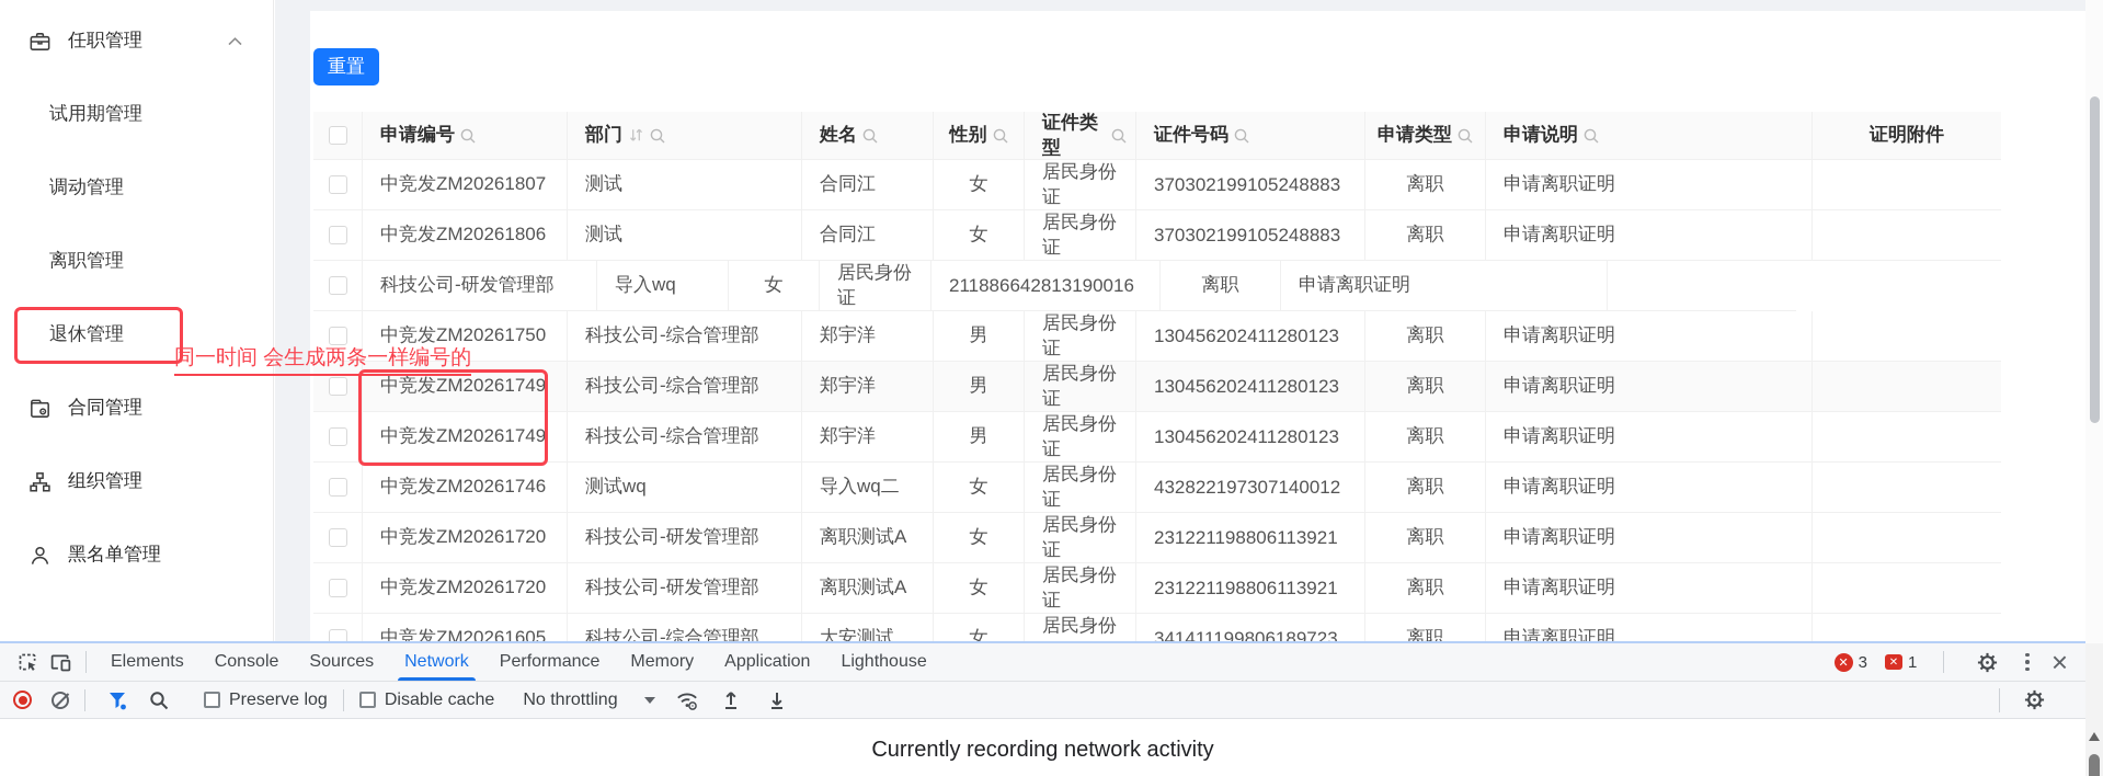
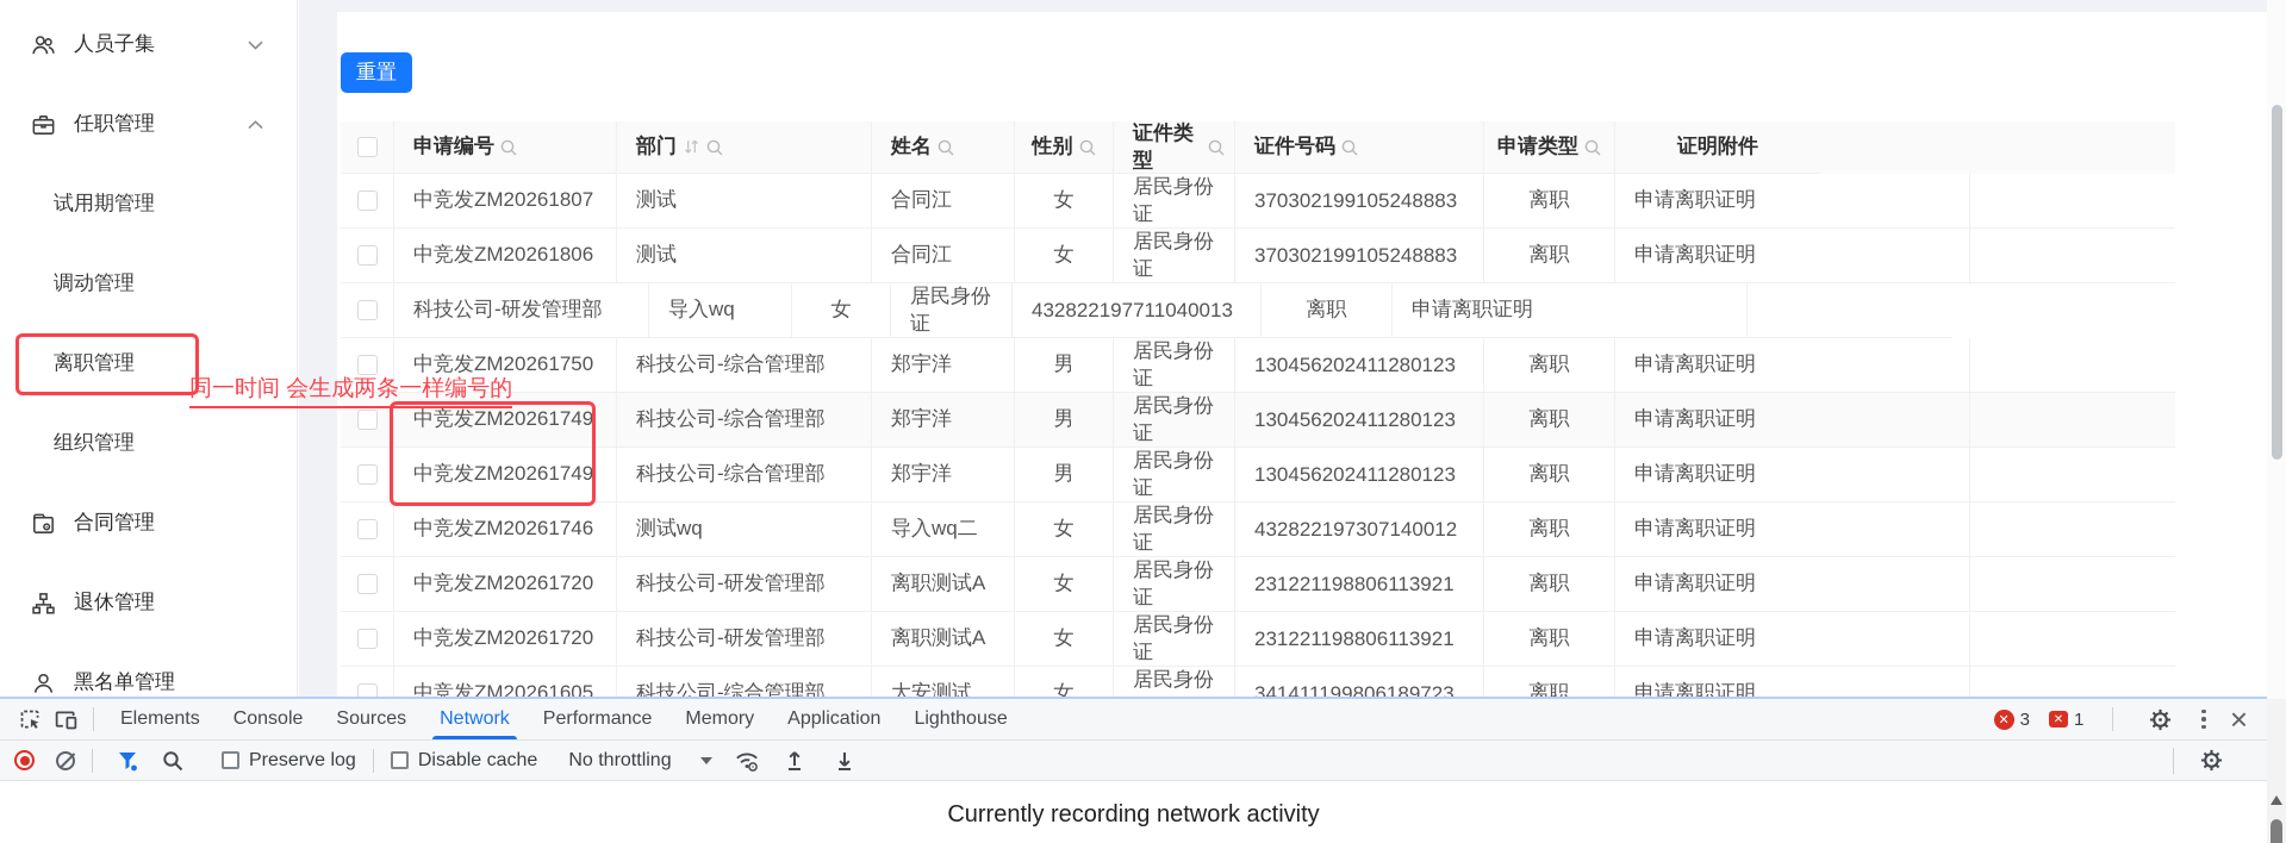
  重置
  申请编号
  部门
  姓名
  性别
  证件类型
  证件号码
  申请类型
- 申请说明
  证明附件
  中竞发ZM20261807
  测试
  合同江
  女
  居民身份证
  370302199105248883
  离职
  申请离职证明
  中竞发ZM20261806
  测试
  合同江
  女
  居民身份证
  370302199105248883
  离职
  申请离职证明
  科技公司-研发管理部
  导入wq
  女
  居民身份证
- 211886642813190016
+ 432822197711040013
  离职
  申请离职证明
  中竞发ZM20261750
  科技公司-综合管理部
  郑宇洋
  男
  居民身份证
  130456202411280123
  离职
  申请离职证明
  中竞发ZM20261749
  科技公司-综合管理部
  郑宇洋
  男
  居民身份证
  130456202411280123
  离职
  申请离职证明
  中竞发ZM20261749
  科技公司-综合管理部
  郑宇洋
  男
  居民身份证
  130456202411280123
  离职
  申请离职证明
  中竞发ZM20261746
  测试wq
  导入wq二
  女
  居民身份证
  432822197307140012
  离职
  申请离职证明
  中竞发ZM20261720
  科技公司-研发管理部
  离职测试A
  女
  居民身份证
  231221198806113921
  离职
  申请离职证明
  中竞发ZM20261720
  科技公司-研发管理部
  离职测试A
  女
  居民身份证
  231221198806113921
  离职
  申请离职证明
  中竞发ZM20261605
  科技公司-综合管理部
  大安测试
  女
  居民身份
  341411199806189723
  离职
  申请离职证明
+ 人员子集
  任职管理
  试用期管理
  调动管理
  离职管理
- 退休管理
+ 组织管理
  合同管理
- 组织管理
+ 退休管理
  黑名单管理
  同一时间 会生成两条一样编号的
  Elements
  Console
  Sources
  Network
  Performance
  Memory
  Application
  Lighthouse
  ✕
  3
  ✕
  1
  ×
  Preserve log
  Disable cache
  No throttling
  Currently recording network activity
